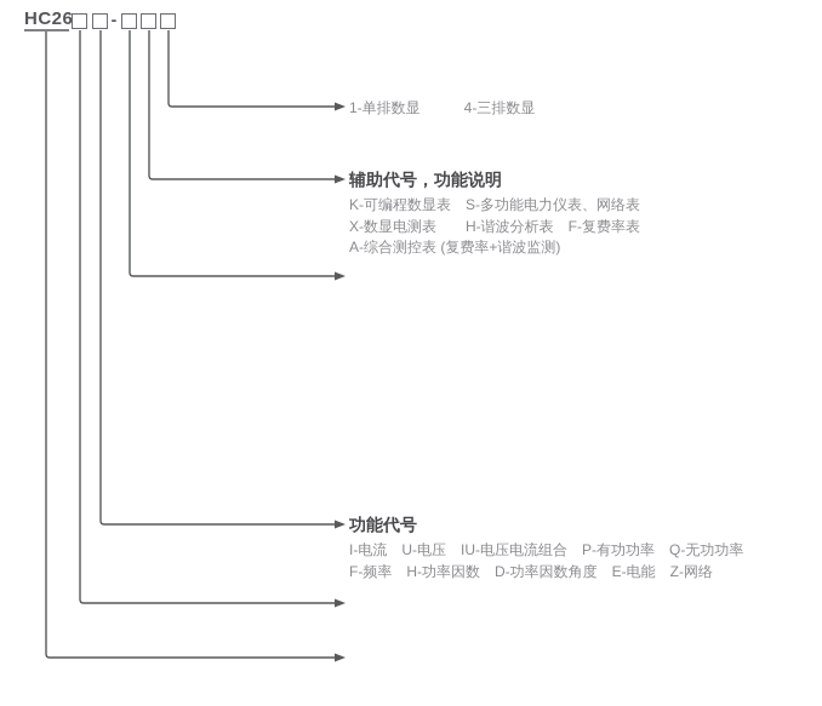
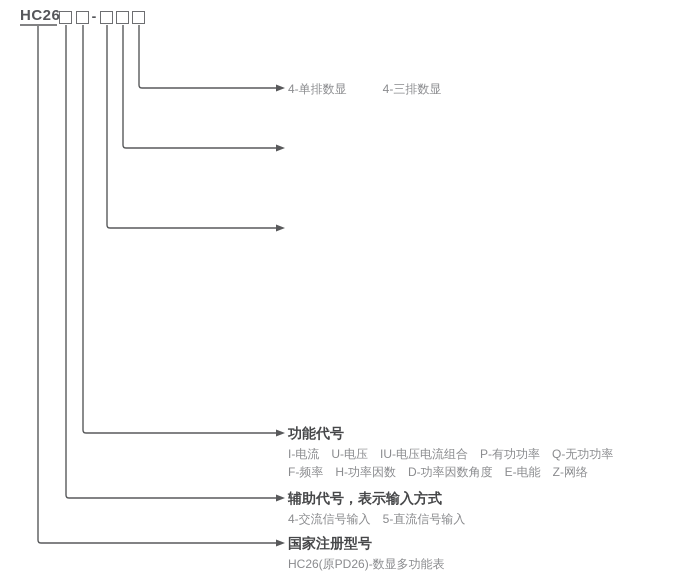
  HC26
  -
- 1-单排数显 4-三排数显
+ 4-单排数显 4-三排数显
- 辅助代号，功能说明
- K-可编程数显表 S-多功能电力仪表、网络表
- X-数显电测表 H-谐波分析表 F-复费率表
- A-综合测控表 (复费率+谐波监测)
  功能代号
  I-电流 U-电压 IU-电压电流组合 P-有功功率 Q-无功功率
  F-频率 H-功率因数 D-功率因数角度 E-电能 Z-网络
+ 辅助代号，表示输入方式
+ 4-交流信号输入 5-直流信号输入
+ 国家注册型号
+ HC26(原PD26)-数显多功能表
